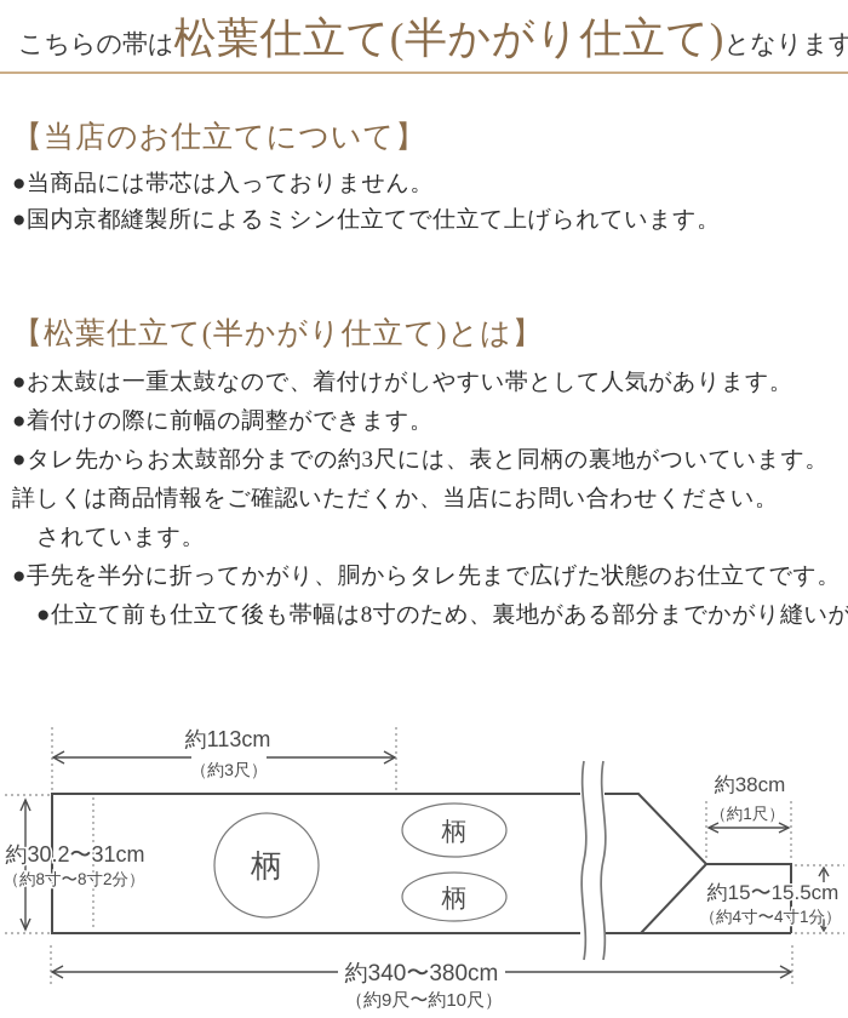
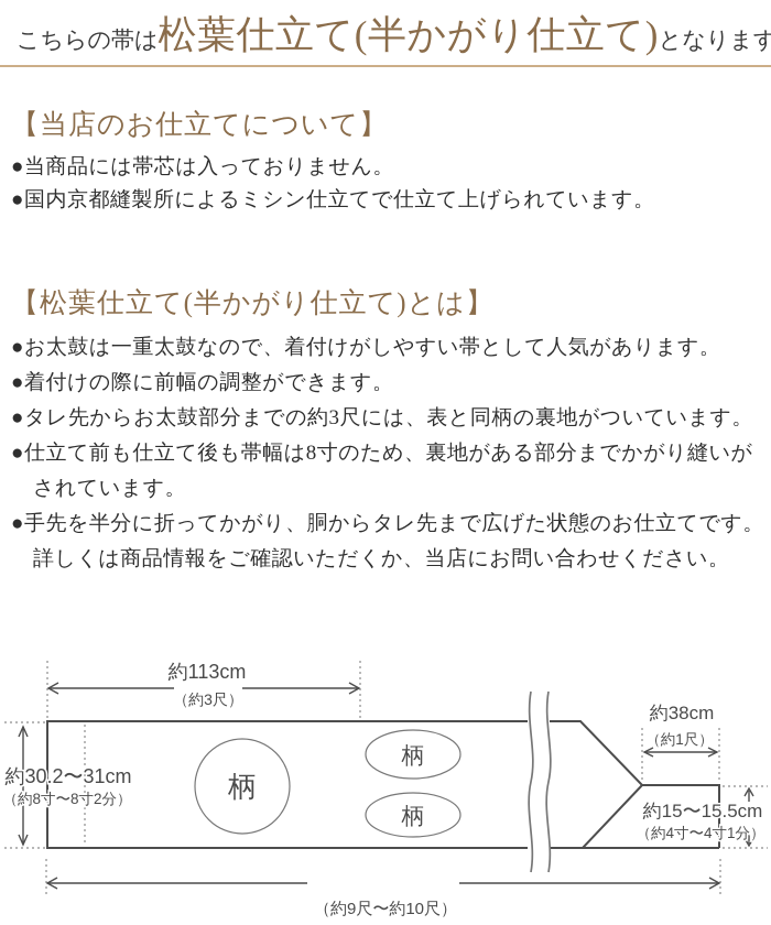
  こちらの帯は松葉仕立て(半かがり仕立て)となります
  【当店のお仕立てについて】
  ●当商品には帯芯は入っておりません。
  ●国内京都縫製所によるミシン仕立てで仕立て上げられています。
  【松葉仕立て(半かがり仕立て)とは】
  ●お太鼓は一重太鼓なので、着付けがしやすい帯として人気があります。
  ●着付けの際に前幅の調整ができます。
  ●タレ先からお太鼓部分までの約3尺には、表と同柄の裏地がついています。
- 詳しくは商品情報をご確認いただくか、当店にお問い合わせください。
+ ●仕立て前も仕立て後も帯幅は8寸のため、裏地がある部分までかがり縫いが
  されています。
  ●手先を半分に折ってかがり、胴からタレ先まで広げた状態のお仕立てです。
- ●仕立て前も仕立て後も帯幅は8寸のため、裏地がある部分までかがり縫いが
+ 詳しくは商品情報をご確認いただくか、当店にお問い合わせください。
  約113cm
  （約3尺）
  約38cm
  （約1尺）
  約30.2〜31cm
  （約8寸〜8寸2分）
  約15〜15.5cm
  （約4寸〜4寸1分）
- 約340〜380cm
  （約9尺〜約10尺）
  柄
  柄
  柄
